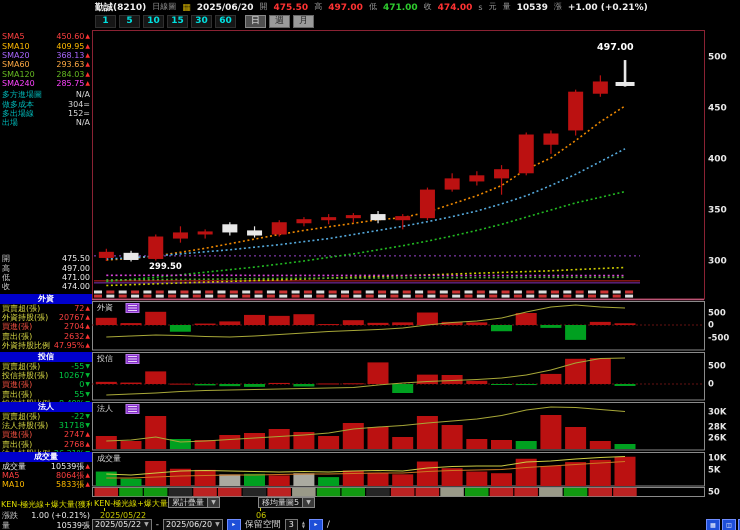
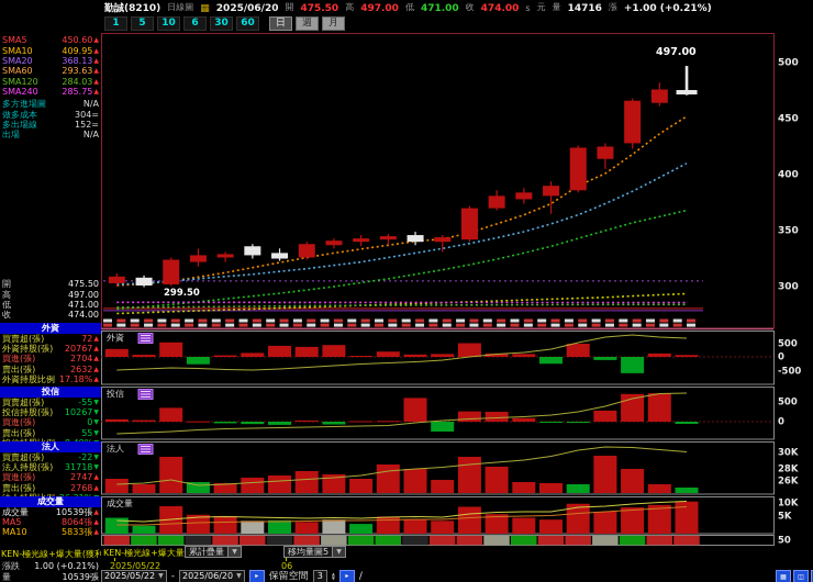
  勤誠(8210)
  日線圖
  ▦
  2025/06/20
  開
  475.50
  高
  497.00
  低
  471.00
  收
  474.00
  s
  元
  量
- 10539
+ 14716
  漲
  +1.00 (+0.21%)
  1
  5
  10
- 15
+ 6
  30
  60
  日
  週
  月
  SMA5
  450.60
  SMA10
  409.95
  SMA20
  368.13
  SMA60
  293.63
  SMA120
  284.03
  SMA240
  285.75
  多方進場圖
  N/A
  做多成本
  304=
  多出場線
  152=
  出場
  N/A
  開
  475.50
  高
  497.00
  低
  471.00
  收
  474.00
  外資
  買賣超(張)
  72
  外資持股(張)
  20767
  買進(張)
  2704
  賣出(張)
  2632
  外資持股比例
- 47.95%
+ 17.18%
  投信
  買賣超(張)
  -55
  投信持股(張)
  10267
  買進(張)
  0
  賣出(張)
  55
  法人
  買賣超(張)
  -22
  法人持股(張)
  31718
  買進(張)
  2747
  賣出(張)
  2768
  成交量
  成交量
  10539張
  MA5
  8064張
  MA10
  5833張
  KEN-極光線+爆大量(獲利
  漲跌
  1.00 (+0.21%)
  量
  10539張
  497.00
  299.50
  外資
  投信
  法人
  成交量
  500
  450
  400
  350
  300
  500
  0
  -500
  500
  0
  30K
  28K
  26K
  10K
  5K
  50
  累計疊量
  移均量圖5
  2025/05/22
  06
  2025/05/22
  -
  2025/06/20
  保留空間
  3
  /
